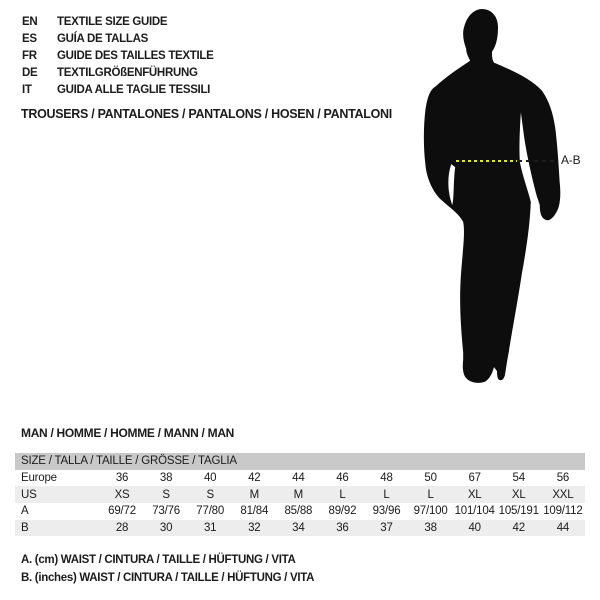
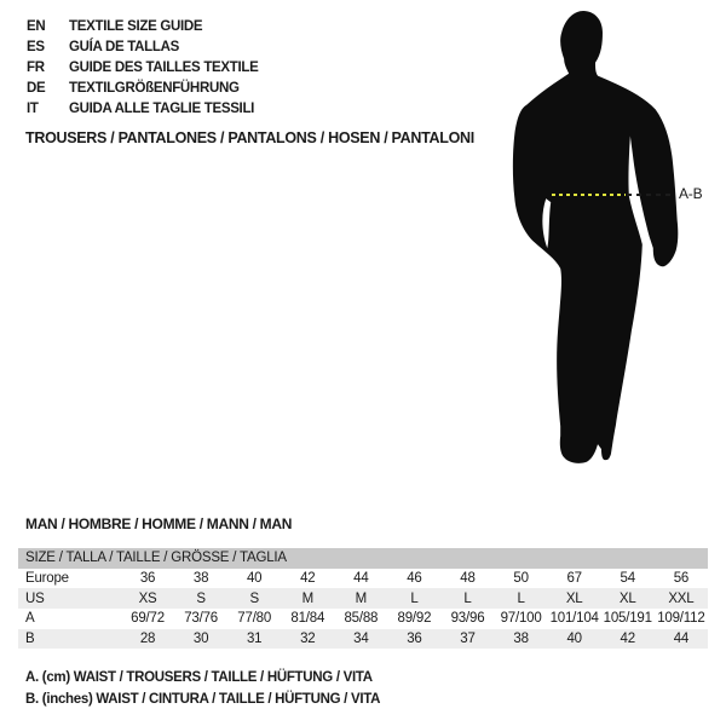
  EN
  TEXTILE SIZE GUIDE
  ES
  GUÍA DE TALLAS
  FR
  GUIDE DES TAILLES TEXTILE
  DE
  TEXTILGRÖßENFÜHRUNG
  IT
  GUIDA ALLE TAGLIE TESSILI
  TROUSERS / PANTALONES / PANTALONS / HOSEN / PANTALONI
  A-B
- MAN / HOMME / HOMME / MANN / MAN
+ MAN / HOMBRE / HOMME / MANN / MAN
  SIZE / TALLA / TAILLE / GRÖSSE / TAGLIA
  Europe	36	38	40	42	44	46	48	50	67	54	56
  US	XS	S	S	M	M	L	L	L	XL	XL	XXL
  A	69/72	73/76	77/80	81/84	85/88	89/92	93/96	97/100	101/104	105/191	109/112
  B	28	30	31	32	34	36	37	38	40	42	44
- A. (cm) WAIST / CINTURA / TAILLE / HÜFTUNG / VITA
+ A. (cm) WAIST / TROUSERS / TAILLE / HÜFTUNG / VITA
  B. (inches) WAIST / CINTURA / TAILLE / HÜFTUNG / VITA
